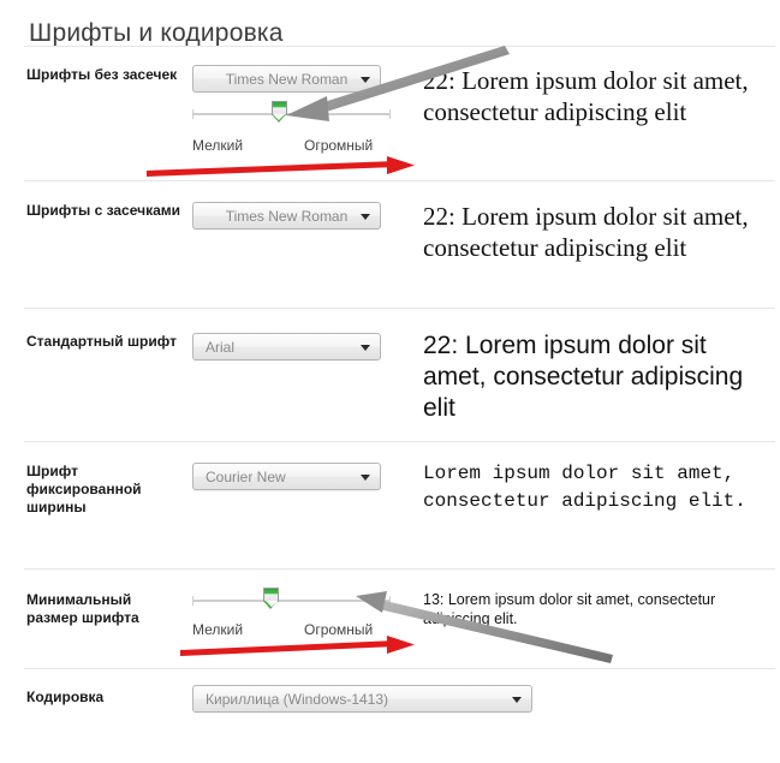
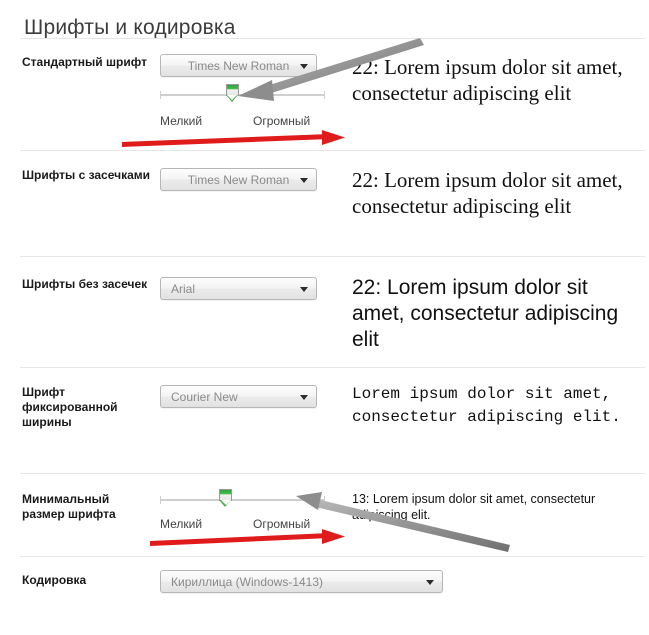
  Шрифты и кодировка
- Шрифты без засечек
+ Стандартный шрифт
  Times New Roman
  Мелкий
  Огромный
  22: Lorem ipsum dolor sit amet, consectetur adipiscing elit
  Шрифты с засечками
  Times New Roman
  22: Lorem ipsum dolor sit amet, consectetur adipiscing elit
- Стандартный шрифт
+ Шрифты без засечек
  Arial
  22: Lorem ipsum dolor sit amet, consectetur adipiscing elit
  Шрифт фиксированной ширины
  Courier New
  Lorem ipsum dolor sit amet, consectetur adipiscing elit.
  Минимальный размер шрифта
  Мелкий
  Огромный
  13: Lorem ipsum dolor sit amet, consectetur cing elit.
  Кодировка
  Кириллица (Windows-1413)
